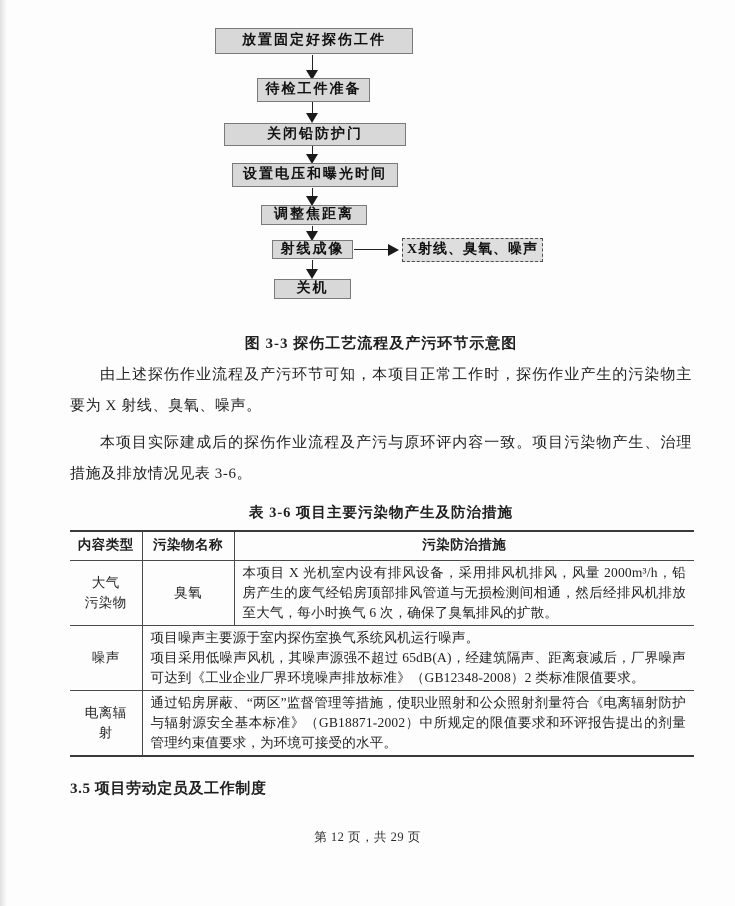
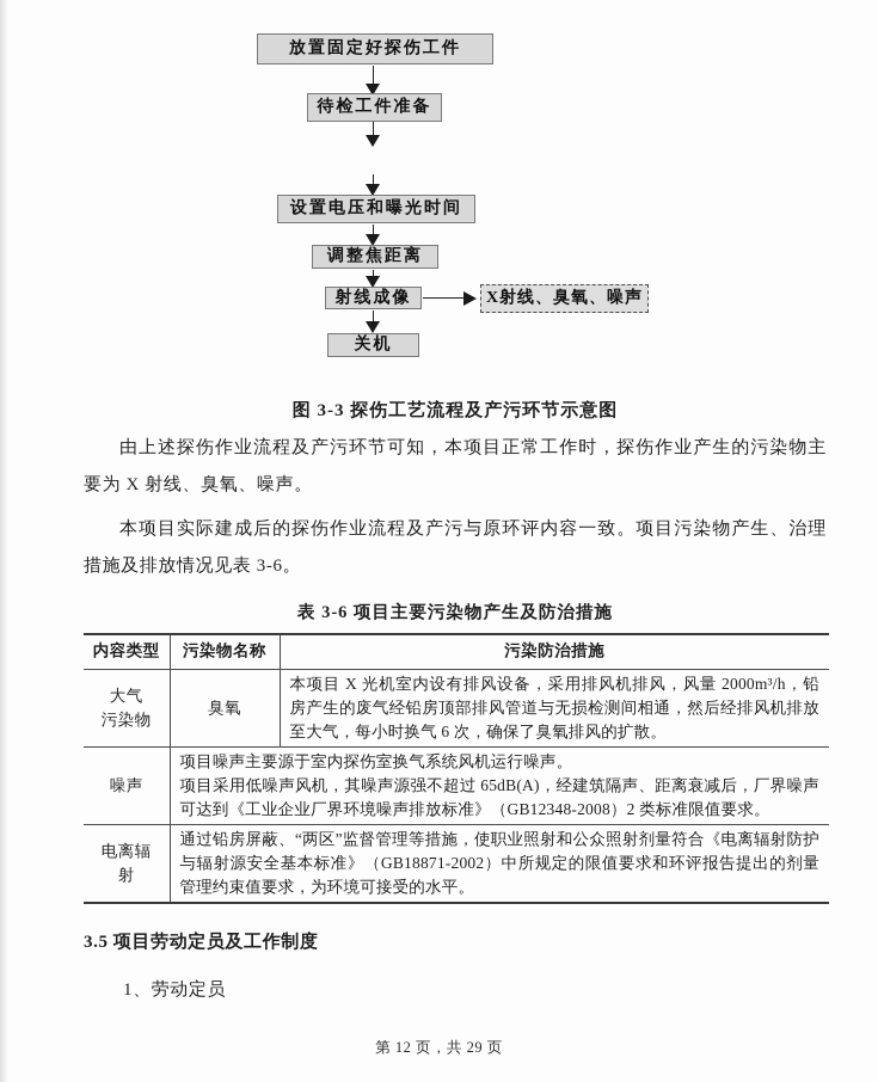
  放置固定好探伤工件
  待检工件准备
- 关闭铅防护门
  设置电压和曝光时间
  调整焦距离
  射线成像
  X射线、臭氧、噪声
  关机
  图 3-3 探伤工艺流程及产污环节示意图
  由上述探伤作业流程及产污环节可知，本项目正常工作时，探伤作业产生的污染物主要为 X 射线、臭氧、噪声。
  本项目实际建成后的探伤作业流程及产污与原环评内容一致。项目污染物产生、治理措施及排放情况见表 3-6。
  表 3-6 项目主要污染物产生及防治措施
  内容类型	污染物名称	污染防治措施
  大气 污染物	臭氧	本项目 X 光机室内设有排风设备，采用排风机排风，风量 2000m³/h，铅房产生的废气经铅房顶部排风管道与无损检测间相通，然后经排风机排放至大气，每小时换气 6 次，确保了臭氧排风的扩散。
  噪声	项目噪声主要源于室内探伤室换气系统风机运行噪声。 项目采用低噪声风机，其噪声源强不超过 65dB(A)，经建筑隔声、距离衰减后，厂界噪声可达到《工业企业厂界环境噪声排放标准》（GB12348-2008）2 类标准限值要求。
  电离辐射	通过铅房屏蔽、“两区”监督管理等措施，使职业照射和公众照射剂量符合《电离辐射防护与辐射源安全基本标准》（GB18871-2002）中所规定的限值要求和环评报告提出的剂量管理约束值要求，为环境可接受的水平。
  3.5 项目劳动定员及工作制度
+ 1、劳动定员
  第 12 页，共 29 页
